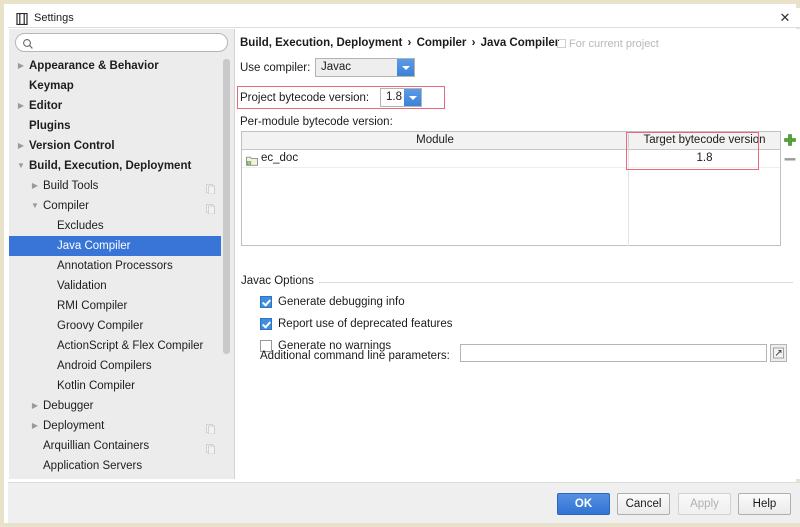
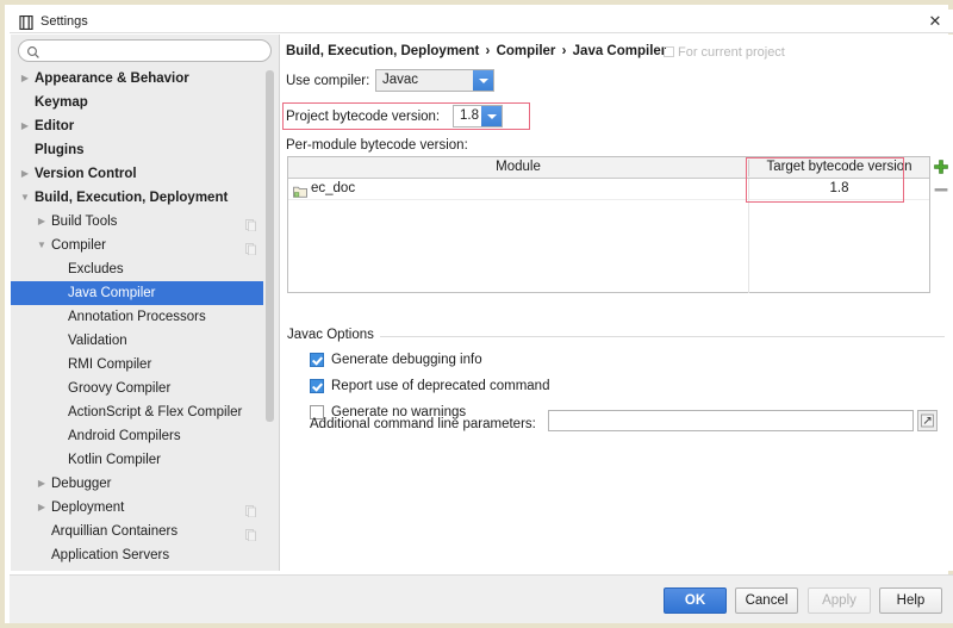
  Settings
  ✕
  ▶
  Appearance & Behavior
  Keymap
  ▶
  Editor
  Plugins
  ▶
  Version Control
  ▼
  Build, Execution, Deployment
  ▶
  Build Tools
  ▼
  Compiler
  Excludes
  Java Compiler
  Annotation Processors
  Validation
  RMI Compiler
  Groovy Compiler
  ActionScript & Flex Compiler
  Android Compilers
  Kotlin Compiler
  ▶
  Debugger
  ▶
  Deployment
  Arquillian Containers
  Application Servers
  Build, Execution, Deployment › Compiler › Java Compiler
  For current project
  Use compiler:
  Javac
  Project bytecode version:
  1.8
  Per-module bytecode version:
  Module
  Target bytecode version
  ec_doc
  1.8
  Javac Options
  Generate debugging info
- Report use of deprecated features
+ Report use of deprecated command
  Generate no warnings
  Additional command line parameters:
  OK
  Cancel
  Apply
  Help
